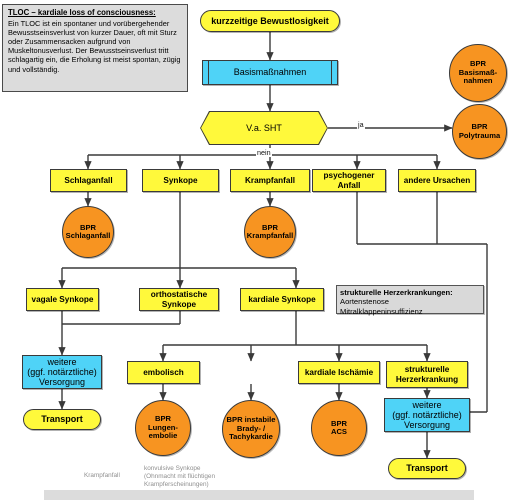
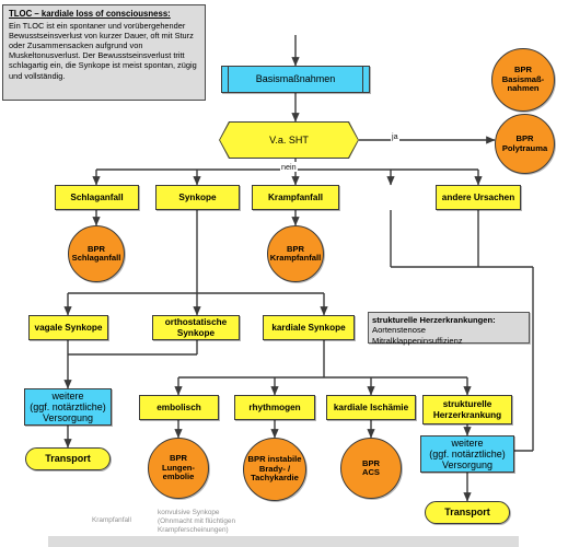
  TLOC – kardiale loss of consciousness:
- Ein TLOC ist ein spontaner und vorübergehender Bewusstseinsverlust von kurzer Dauer, oft mit Sturz oder Zusammensacken aufgrund von Muskeltonusverlust. Der Bewusstseinsverlust tritt schlagartig ein, die Erholung ist meist spontan, zügig und vollständig.
+ Ein TLOC ist ein spontaner und vorübergehender Bewusstseinsverlust von kurzer Dauer, oft mit Sturz oder Zusammensacken aufgrund von Muskeltonusverlust. Der Bewusstseinsverlust tritt schlagartig ein, die Synkope ist meist spontan, zügig und vollständig.
- kurzzeitige Bewustlosigkeit
  Basismaßnahmen
  V.a. SHT
  ja
  nein
  BPR
  Basismaß-
  nahmen
  BPR
  Polytrauma
  Schlaganfall
  Synkope
  Krampfanfall
- psychogener Anfall
  andere Ursachen
  BPR
  Schlaganfall
  BPR
  Krampfanfall
  vagale Synkope
  orthostatische
  Synkope
  kardiale Synkope
  strukturelle Herzerkrankungen:
  Aortenstenose
  Mitralklappeninsuffizienz
  weitere
  (ggf. notärztliche)
  Versorgung
  Transport
  embolisch
+ rhythmogen
  kardiale Ischämie
  strukturelle
  Herzerkrankung
  BPR
  Lungen-
  embolie
  BPR instabile
  Brady- /
  Tachykardie
  BPR
  ACS
  weitere
  (ggf. notärztliche)
  Versorgung
  Transport
